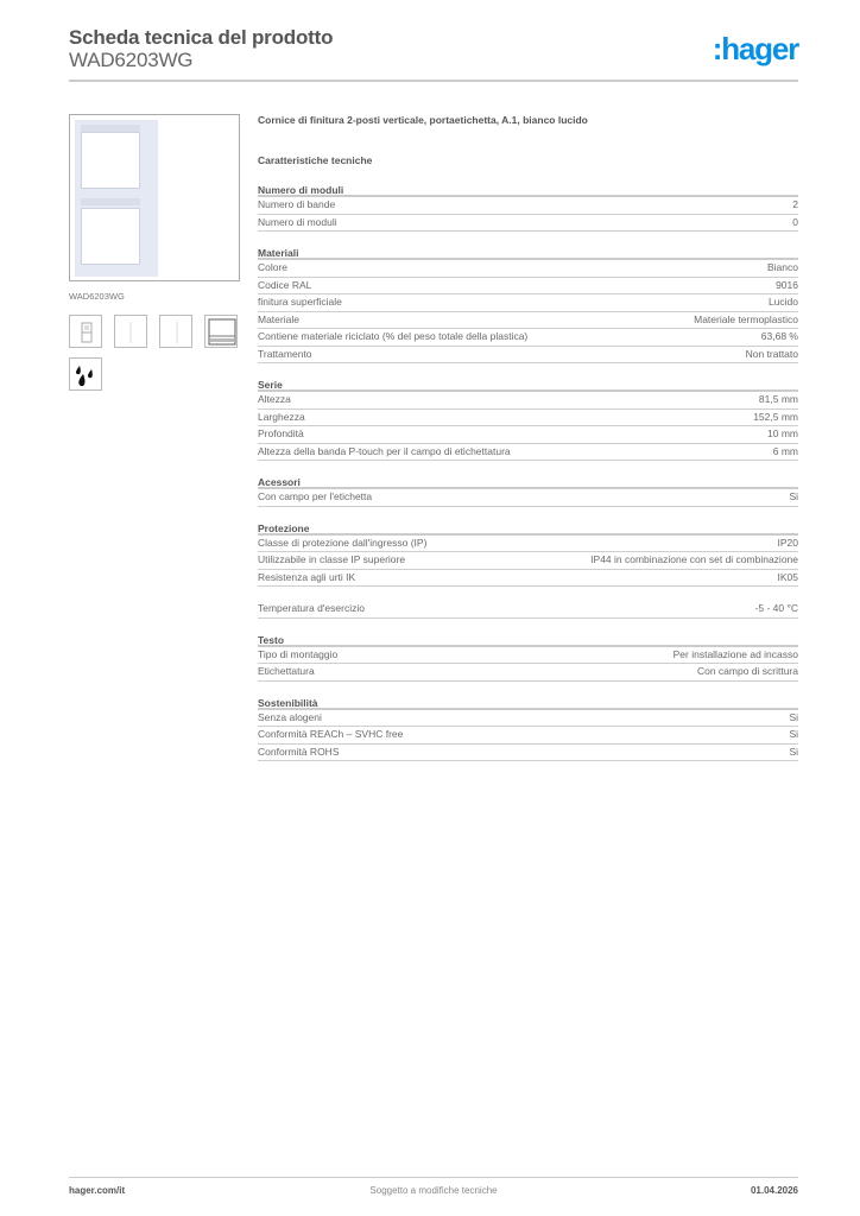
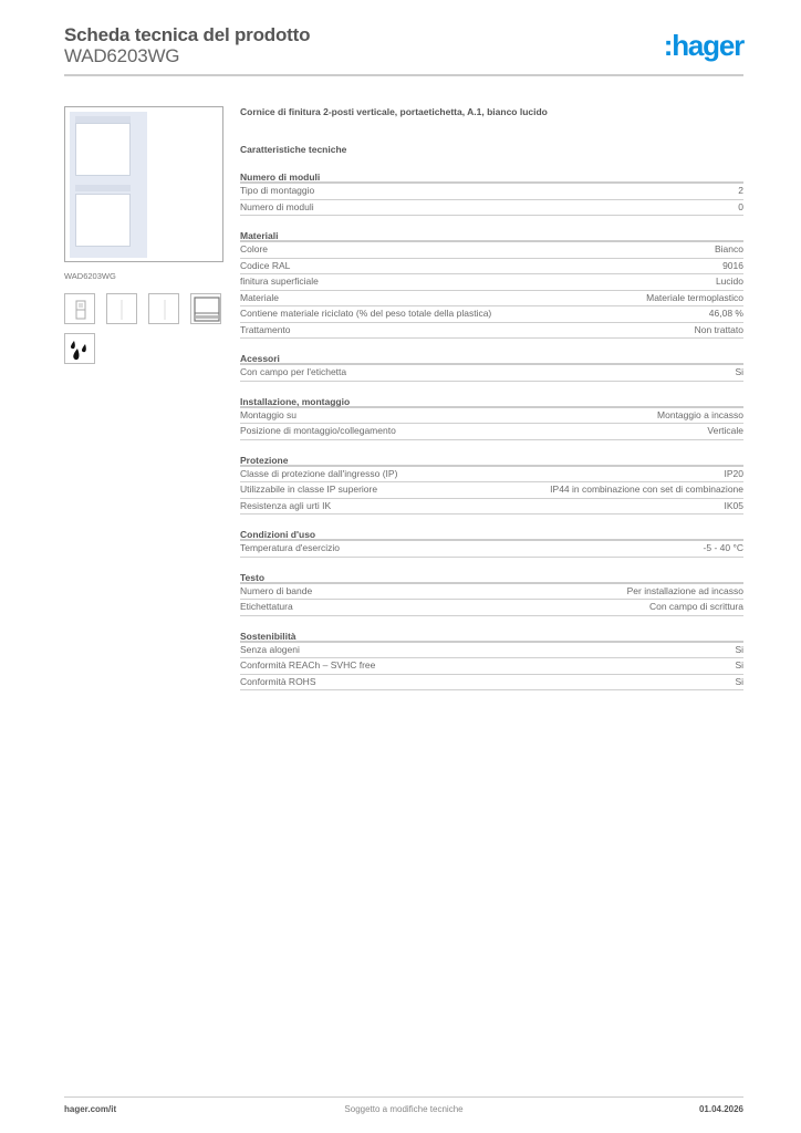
  Scheda tecnica del prodotto
  WAD6203WG
  :hager
  WAD6203WG
  Cornice di finitura 2-posti verticale, portaetichetta, A.1, bianco lucido
  Caratteristiche tecniche
  Numero di moduli
- Numero di bande
+ Tipo di montaggio
  2
  Numero di moduli
  0
  Materiali
  Colore
  Bianco
  Codice RAL
  9016
  finitura superficiale
  Lucido
  Materiale
  Materiale termoplastico
  Contiene materiale riciclato (% del peso totale della plastica)
- 63,68 %
+ 46,08 %
  Trattamento
  Non trattato
- Serie
- Altezza
- 81,5 mm
- Larghezza
- 152,5 mm
- Profondità
- 10 mm
- Altezza della banda P-touch per il campo di etichettatura
- 6 mm
  Acessori
  Con campo per l'etichetta
  Si
+ Installazione, montaggio
+ Montaggio su
+ Montaggio a incasso
+ Posizione di montaggio/collegamento
+ Verticale
  Protezione
  Classe di protezione dall'ingresso (IP)
  IP20
  Utilizzabile in classe IP superiore
  IP44 in combinazione con set di combinazione
  Resistenza agli urti IK
  IK05
+ Condizioni d'uso
  Temperatura d'esercizio
  -5 - 40 °C
  Testo
- Tipo di montaggio
+ Numero di bande
  Per installazione ad incasso
  Etichettatura
  Con campo di scrittura
  Sostenibilità
  Senza alogeni
  Si
  Conformità REACh – SVHC free
  Si
  Conformità ROHS
  Si
  hager.com/it
  Soggetto a modifiche tecniche
  01.04.2026
